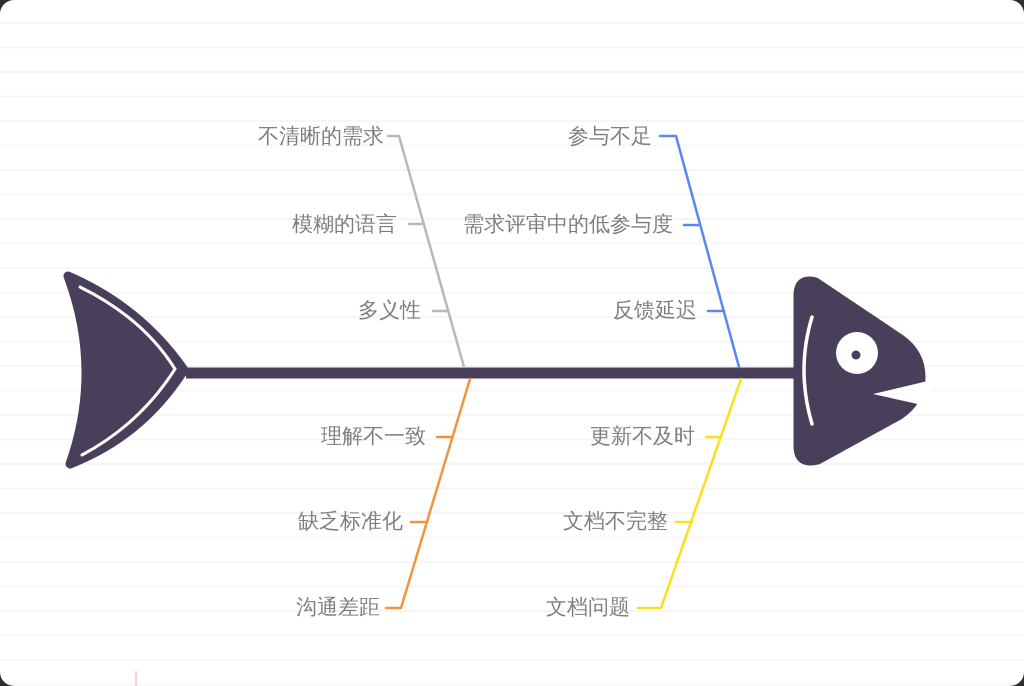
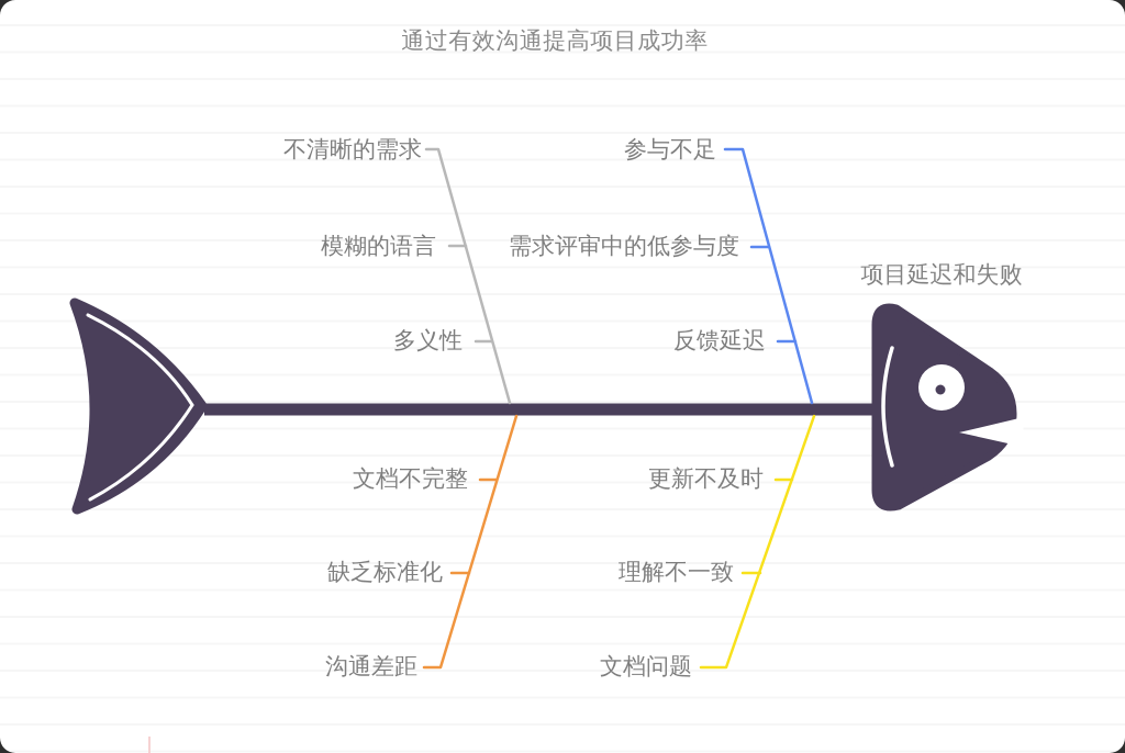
+ 通过有效沟通提高项目成功率
+ 项目延迟和失败
  不清晰的需求
  模糊的语言
  多义性
  参与不足
  需求评审中的低参与度
  反馈延迟
- 理解不一致
+ 文档不完整
  缺乏标准化
  沟通差距
  更新不及时
- 文档不完整
+ 理解不一致
  文档问题
